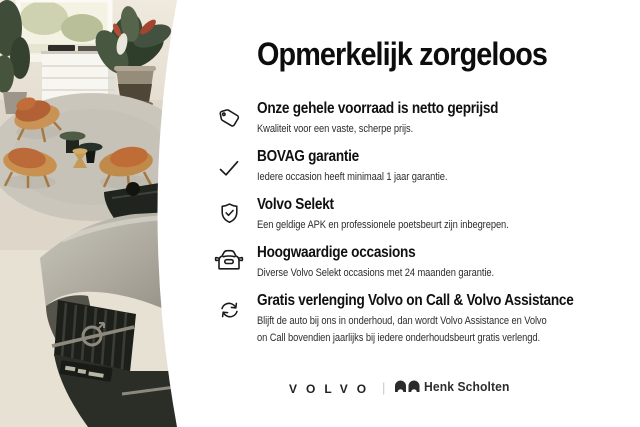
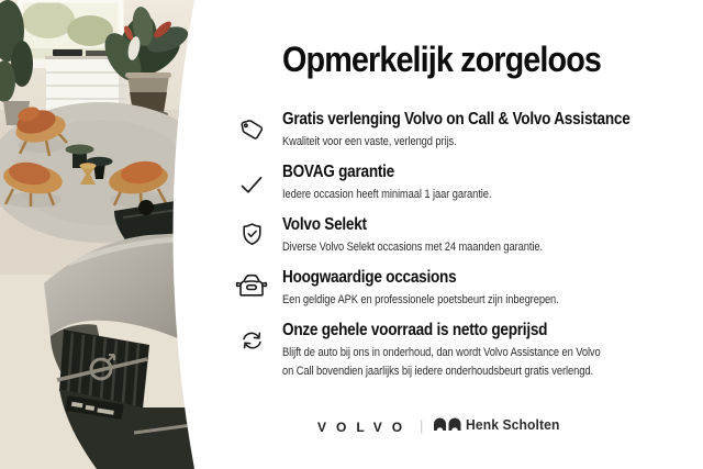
  Opmerkelijk zorgeloos
- Onze gehele voorraad is netto geprijsd
+ Gratis verlenging Volvo on Call & Volvo Assistance
- Kwaliteit voor een vaste, scherpe prijs.
+ Kwaliteit voor een vaste, verlengd prijs.
  BOVAG garantie
  Iedere occasion heeft minimaal 1 jaar garantie.
  Volvo Selekt
- Een geldige APK en professionele poetsbeurt zijn inbegrepen.
+ Diverse Volvo Selekt occasions met 24 maanden garantie.
  Hoogwaardige occasions
- Diverse Volvo Selekt occasions met 24 maanden garantie.
+ Een geldige APK en professionele poetsbeurt zijn inbegrepen.
- Gratis verlenging Volvo on Call & Volvo Assistance
+ Onze gehele voorraad is netto geprijsd
  Blijft de auto bij ons in onderhoud, dan wordt Volvo Assistance en Volvo
  on Call bovendien jaarlijks bij iedere onderhoudsbeurt gratis verlengd.
  VOLVO
  |
  Henk Scholten
